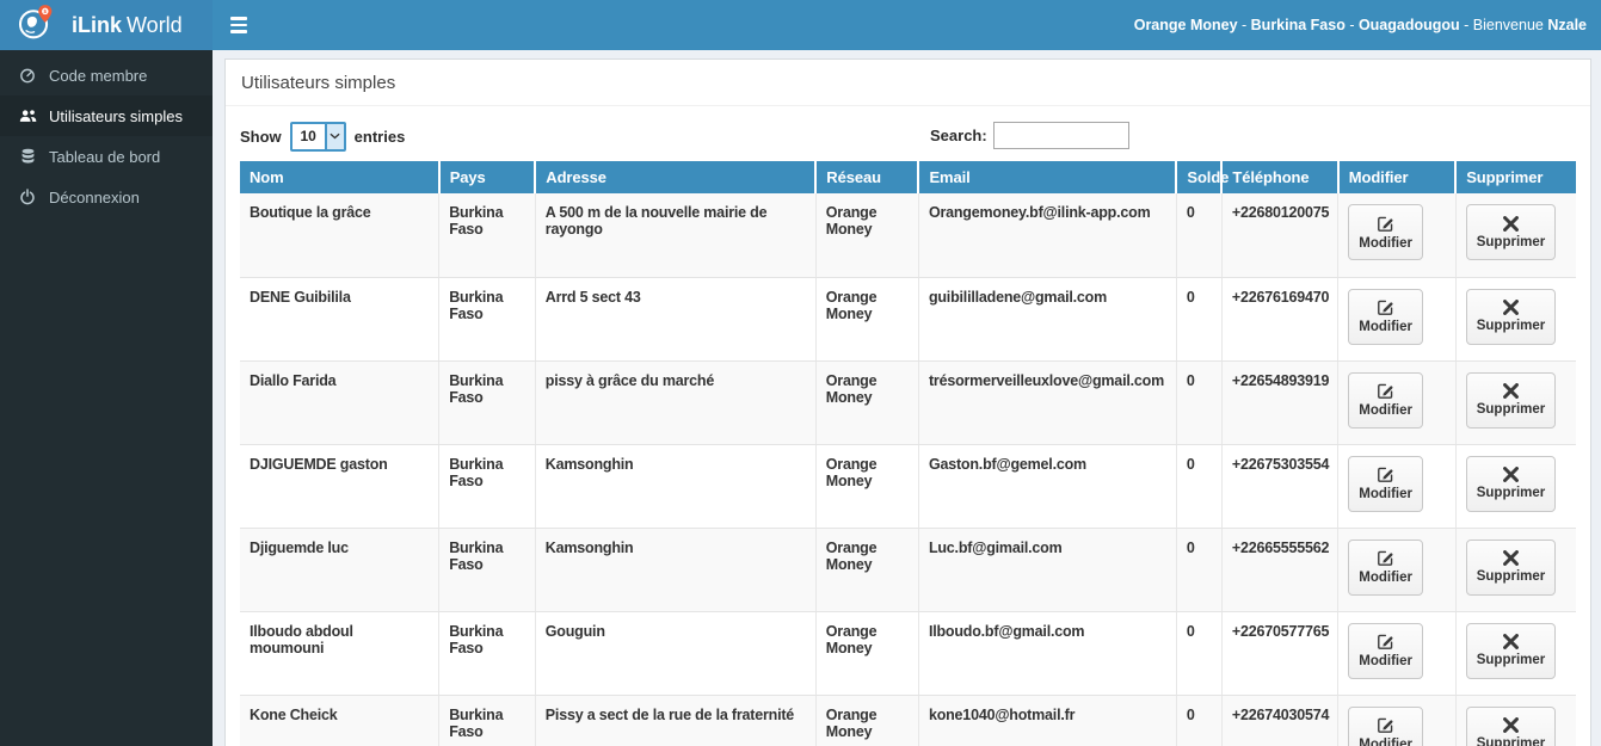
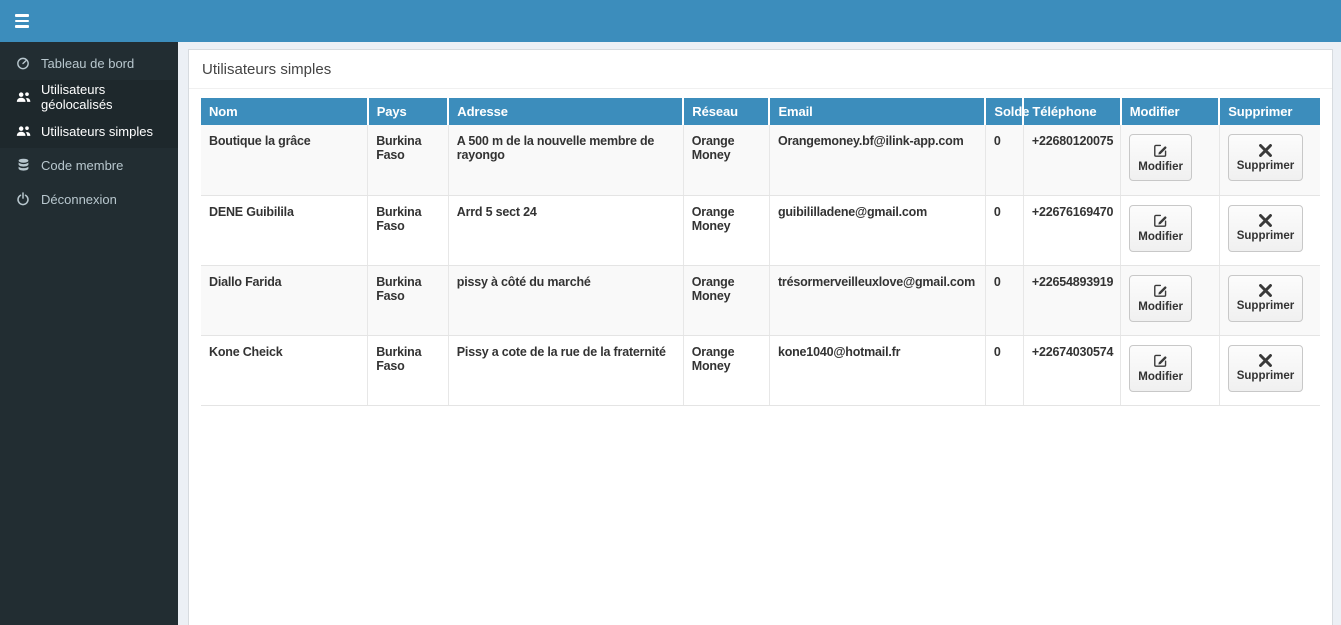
- iLink World
- Orange Money - Burkina Faso - Ouagadougou - Bienvenue Nzale
- Code membre
+ Tableau de bord
+ Utilisateurs géolocalisés
  Utilisateurs simples
- Tableau de bord
+ Code membre
  Déconnexion
  Utilisateurs simples
- Show
- 10
- entries
- Search:
  Nom	Pays	Adresse	Réseau	Email	Solde	Téléphone	Modifier	Supprimer
- Boutique la grâce	Burkina Faso	A 500 m de la nouvelle mairie de rayongo	Orange Money	Orangemoney.bf@ilink-app.com	0	+22680120075	Modifier	Supprimer
+ Boutique la grâce	Burkina Faso	A 500 m de la nouvelle membre de rayongo	Orange Money	Orangemoney.bf@ilink-app.com	0	+22680120075	Modifier	Supprimer
- DENE Guibilila	Burkina Faso	Arrd 5 sect 43	Orange Money	guibililladene@gmail.com	0	+22676169470	Modifier	Supprimer
+ DENE Guibilila	Burkina Faso	Arrd 5 sect 24	Orange Money	guibililladene@gmail.com	0	+22676169470	Modifier	Supprimer
- Diallo Farida	Burkina Faso	pissy à grâce du marché	Orange Money	trésormerveilleuxlove@gmail.com	0	+22654893919	Modifier	Supprimer
+ Diallo Farida	Burkina Faso	pissy à côté du marché	Orange Money	trésormerveilleuxlove@gmail.com	0	+22654893919	Modifier	Supprimer
- DJIGUEMDE gaston	Burkina Faso	Kamsonghin	Orange Money	Gaston.bf@gemel.com	0	+22675303554	Modifier	Supprimer
- Djiguemde luc	Burkina Faso	Kamsonghin	Orange Money	Luc.bf@gimail.com	0	+22665555562	Modifier	Supprimer
- Ilboudo abdoul moumouni	Burkina Faso	Gouguin	Orange Money	Ilboudo.bf@gmail.com	0	+22670577765	Modifier	Supprimer
- Kone Cheick	Burkina Faso	Pissy a sect de la rue de la fraternité	Orange Money	kone1040@hotmail.fr	0	+22674030574	Modifier	Supprimer
+ Kone Cheick	Burkina Faso	Pissy a cote de la rue de la fraternité	Orange Money	kone1040@hotmail.fr	0	+22674030574	Modifier	Supprimer
